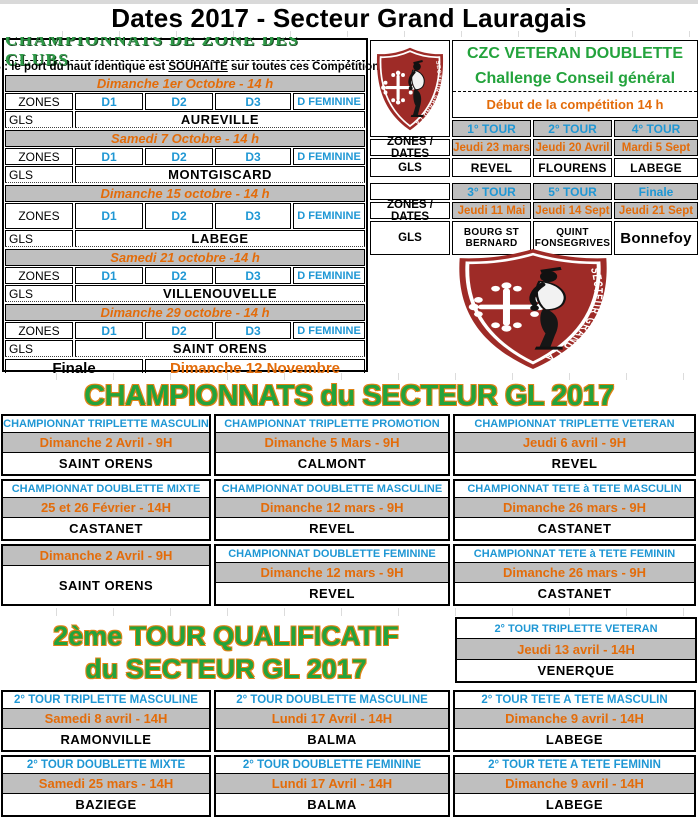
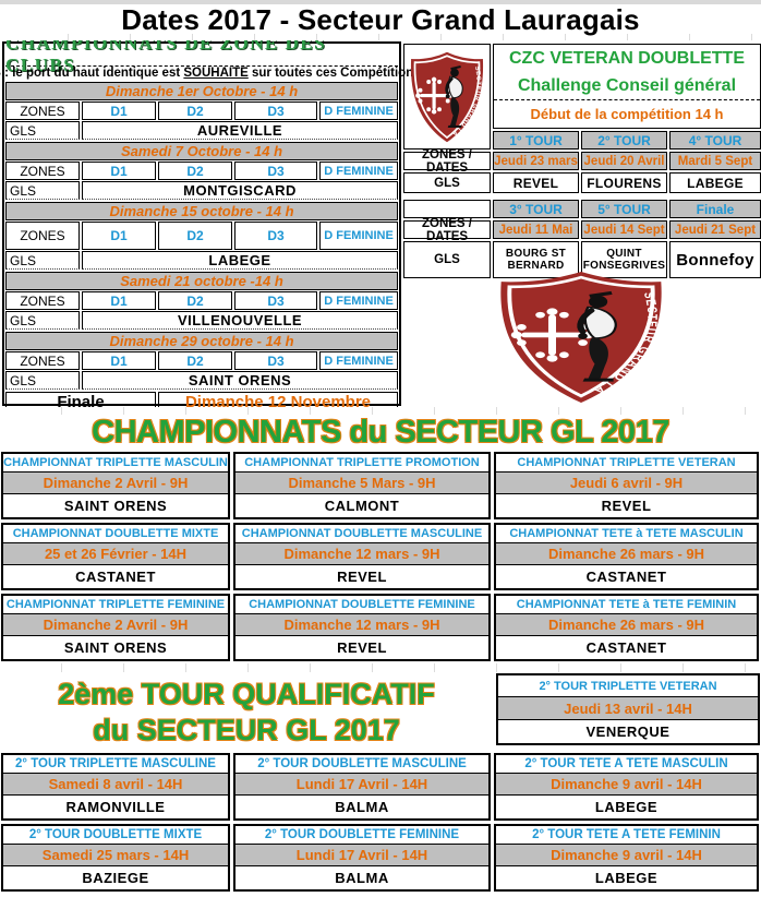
  Dates 2017 - Secteur Grand Lauragais
  CHAMPIONNATS DE ZONE DES CLUBS
  : le port du haut identique est
  SOUHAITE
  sur toutes ces Compétition
  Dimanche 1er Octobre - 14 h
  ZONES
  D1
  D2
  D3
  D FEMININE
  GLS
  AUREVILLE
  Samedi 7 Octobre - 14 h
  ZONES
  D1
  D2
  D3
  D FEMININE
  GLS
  MONTGISCARD
  Dimanche 15 octobre - 14 h
  ZONES
  D1
  D2
  D3
  D FEMININE
  GLS
  LABEGE
  Samedi 21 octobre -14 h
  ZONES
  D1
  D2
  D3
  D FEMININE
  GLS
  VILLENOUVELLE
  Dimanche 29 octobre - 14 h
  ZONES
  D1
  D2
  D3
  D FEMININE
  GLS
  SAINT ORENS
  Finale
  Dimanche 12 Novembre
  CZC VETERAN DOUBLETTE
  Challenge Conseil général
  Début de la compétition 14 h
  1° TOUR
  2° TOUR
  4° TOUR
  ZONES / DATES
  Jeudi 23 mars
  Jeudi 20 Avril
  Mardi 5 Sept
  GLS
  REVEL
  FLOURENS
  LABEGE
  3° TOUR
  5° TOUR
  Finale
  ZONES / DATES
  Jeudi 11 Mai
  Jeudi 14 Sept
  Jeudi 21 Sept
  GLS
  BOURG ST BERNARD
  QUINT FONSEGRIVES
  Bonnefoy
  CHAMPIONNATS du SECTEUR GL 2017
  CHAMPIONNAT TRIPLETTE MASCULIN
  Dimanche 2 Avril - 9H
  SAINT ORENS
  CHAMPIONNAT TRIPLETTE PROMOTION
  Dimanche 5 Mars - 9H
  CALMONT
  CHAMPIONNAT TRIPLETTE VETERAN
  Jeudi 6 avril - 9H
  REVEL
  CHAMPIONNAT DOUBLETTE MIXTE
  25 et 26 Février - 14H
  CASTANET
  CHAMPIONNAT DOUBLETTE MASCULINE
  Dimanche 12 mars - 9H
  REVEL
  CHAMPIONNAT TETE à TETE MASCULIN
  Dimanche 26 mars - 9H
  CASTANET
+ CHAMPIONNAT TRIPLETTE FEMININE
  Dimanche 2 Avril - 9H
  SAINT ORENS
  CHAMPIONNAT DOUBLETTE FEMININE
  Dimanche 12 mars - 9H
  REVEL
  CHAMPIONNAT TETE à TETE FEMININ
  Dimanche 26 mars - 9H
  CASTANET
  2ème TOUR QUALIFICATIF
  du SECTEUR GL 2017
  2° TOUR TRIPLETTE VETERAN
  Jeudi 13 avril - 14H
  VENERQUE
  2° TOUR TRIPLETTE MASCULINE
  Samedi 8 avril - 14H
  RAMONVILLE
  2° TOUR DOUBLETTE MASCULINE
  Lundi 17 Avril - 14H
  BALMA
  2° TOUR TETE A TETE MASCULIN
  Dimanche 9 avril - 14H
  LABEGE
  2° TOUR DOUBLETTE MIXTE
  Samedi 25 mars - 14H
  BAZIEGE
  2° TOUR DOUBLETTE FEMININE
  Lundi 17 Avril - 14H
  BALMA
  2° TOUR TETE A TETE FEMININ
  Dimanche 9 avril - 14H
  LABEGE
